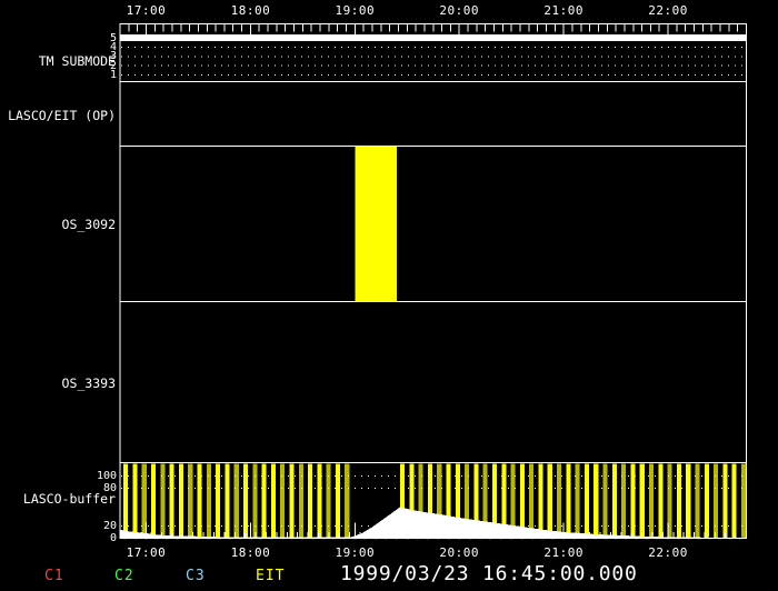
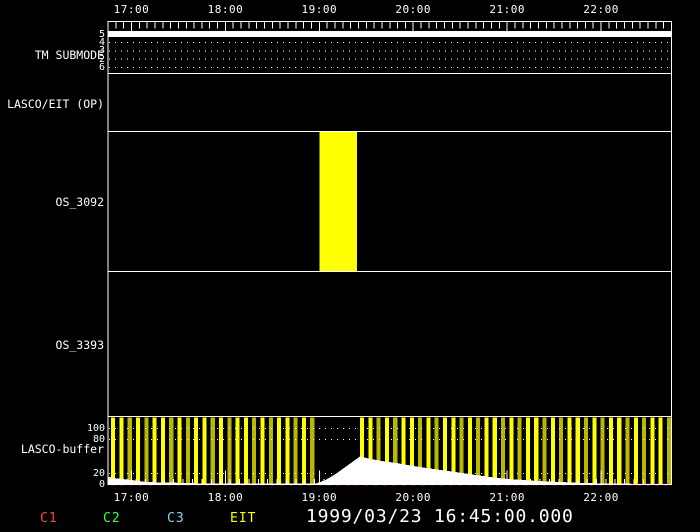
  17:00
  18:00
  19:00
  20:00
  21:00
  22:00
  17:00
  18:00
  19:00
  20:00
  21:00
  22:00
  TM SUBMODE
  LASCO/EIT (OP)
  OS_3092
  OS_3393
  LASCO-buffer
  5
  4
  3
  2
- 1
+ 6
  100
  80
  20
  0
  C1
  C2
  C3
  EIT
  1999/03/23 16:45:00.000
